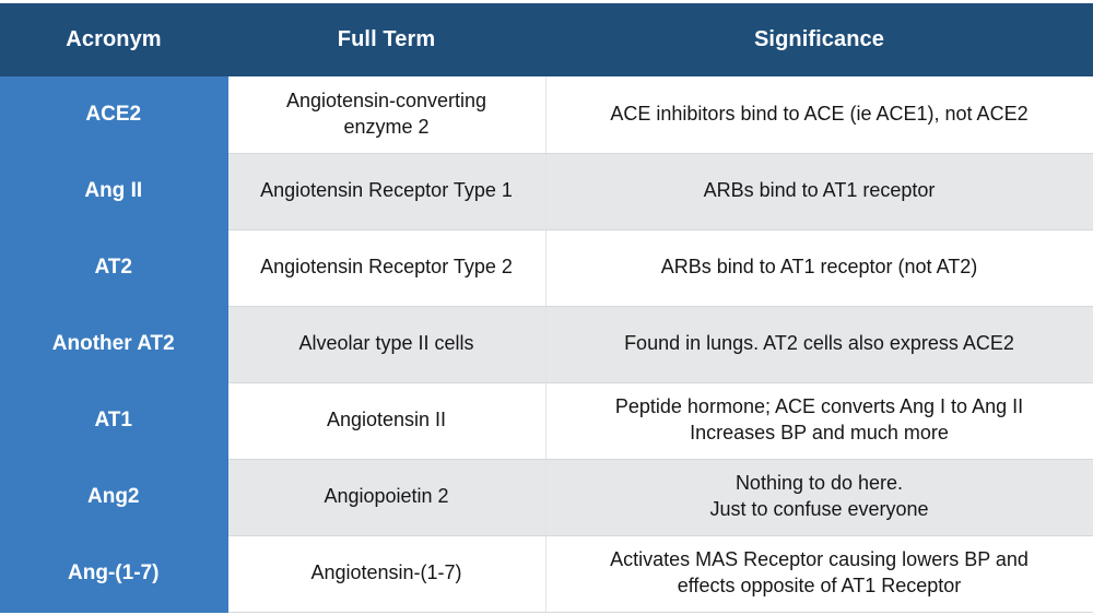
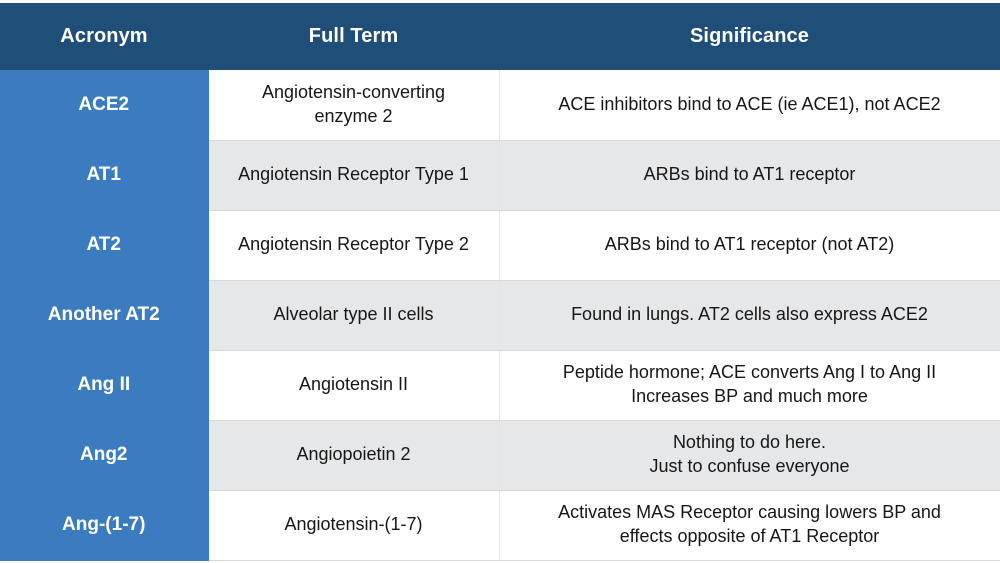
  Acronym	Full Term	Significance
  ACE2	Angiotensin-converting enzyme 2	ACE inhibitors bind to ACE (ie ACE1), not ACE2
- Ang II	Angiotensin Receptor Type 1	ARBs bind to AT1 receptor
+ AT1	Angiotensin Receptor Type 1	ARBs bind to AT1 receptor
  AT2	Angiotensin Receptor Type 2	ARBs bind to AT1 receptor (not AT2)
  Another AT2	Alveolar type II cells	Found in lungs. AT2 cells also express ACE2
- AT1	Angiotensin II	Peptide hormone; ACE converts Ang I to Ang II Increases BP and much more
+ Ang II	Angiotensin II	Peptide hormone; ACE converts Ang I to Ang II Increases BP and much more
  Ang2	Angiopoietin 2	Nothing to do here. Just to confuse everyone
  Ang-(1-7)	Angiotensin-(1-7)	Activates MAS Receptor causing lowers BP and effects opposite of AT1 Receptor
